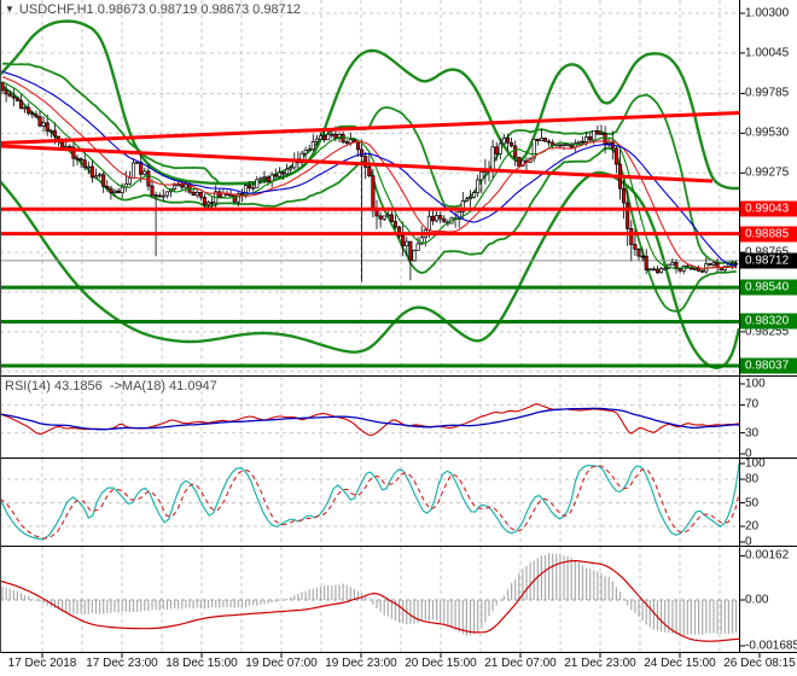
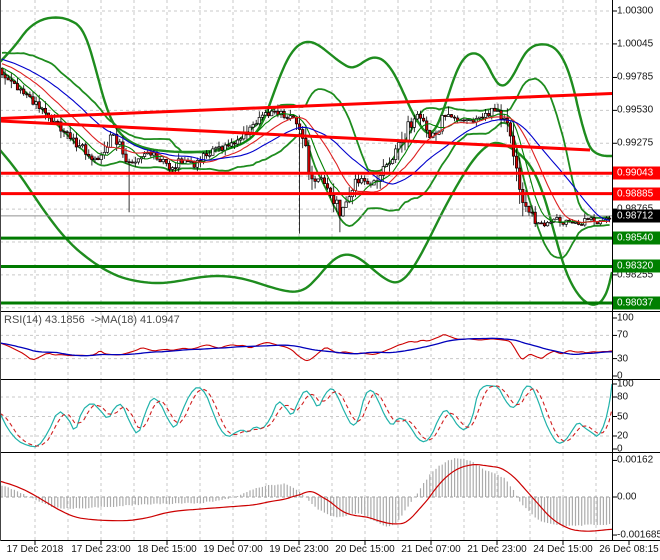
- ▼
- USDCHF,H1 0.98673 0.98719 0.98673 0.98712
  RSI(14) 43.1856 ->MA(18) 41.0947
  1.00300
  1.00045
  0.99785
  0.99530
  0.99275
  0.98255
  0.99043
  0.98885
  0.98712
  0.98540
  0.98320
  0.98037
  100
  70
  30
  0
  100
  80
  50
  20
  0
  0.00162
  0.00
  -0.001685
  17 Dec 2018
  17 Dec 23:00
  18 Dec 15:00
  19 Dec 07:00
  19 Dec 23:00
  20 Dec 15:00
  21 Dec 07:00
  21 Dec 23:00
  24 Dec 15:00
  26 Dec 08:15
